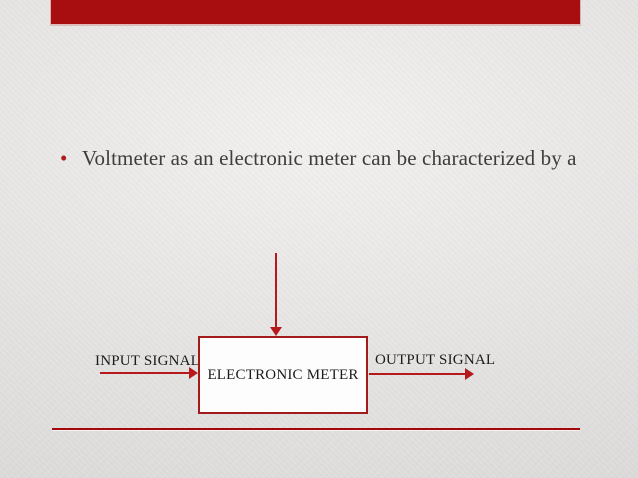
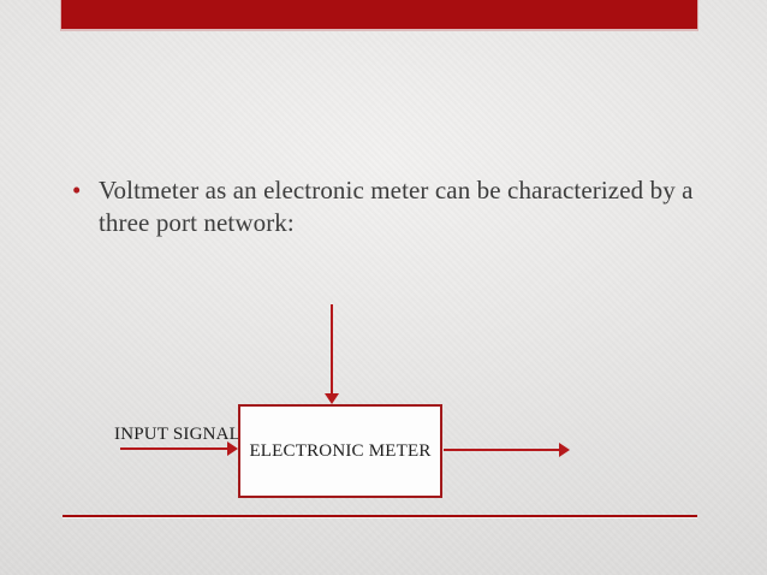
  •
  Voltmeter as an electronic meter can be characterized by a
+ three port network:
  INPUT SIGNAL
  ELECTRONIC METER
- OUTPUT SIGNAL
